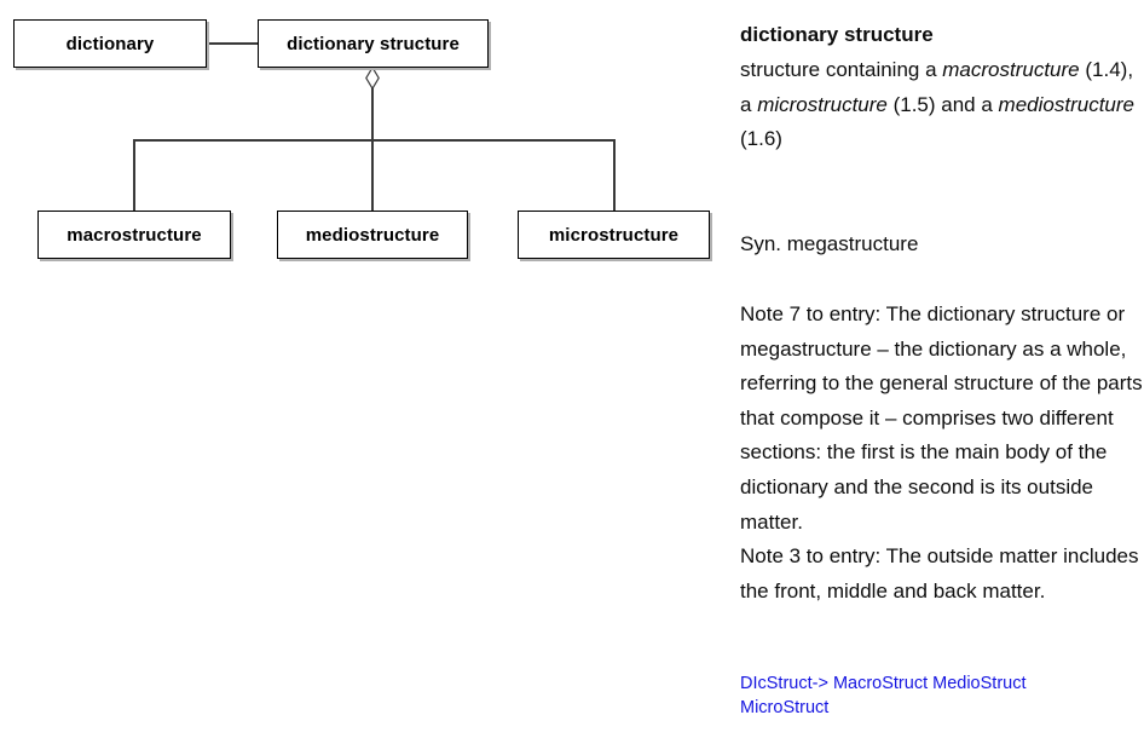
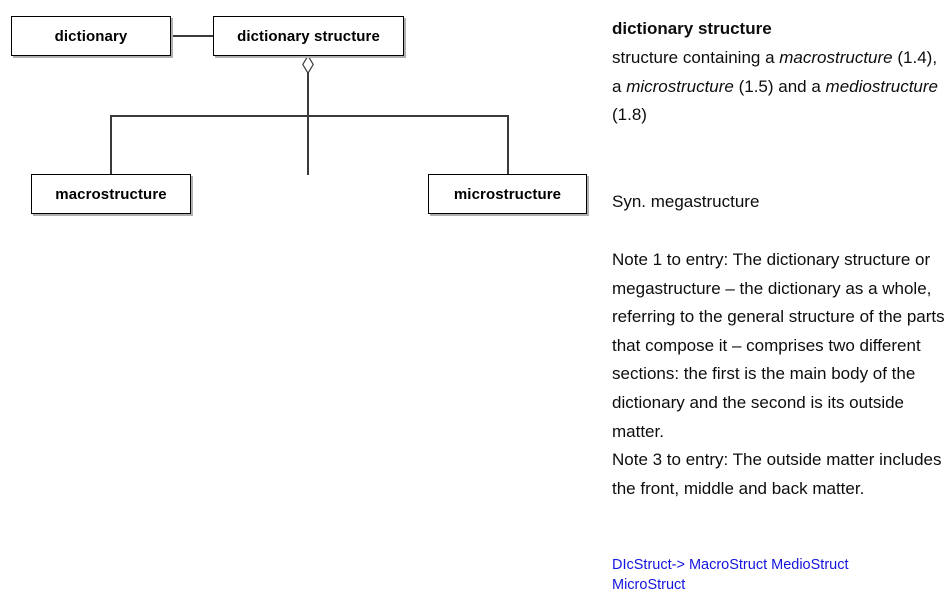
  dictionary
  dictionary structure
  macrostructure
- mediostructure
  microstructure
  dictionary structure
- structure containing a macrostructure (1.4), a microstructure (1.5) and a mediostructure (1.6)
+ structure containing a macrostructure (1.4), a microstructure (1.5) and a mediostructure (1.8)
  Syn. megastructure
- Note 7 to entry: The dictionary structure or megastructure – the dictionary as a whole, referring to the general structure of the parts that compose it – comprises two different sections: the first is the main body of the dictionary and the second is its outside matter.
+ Note 1 to entry: The dictionary structure or megastructure – the dictionary as a whole, referring to the general structure of the parts that compose it – comprises two different sections: the first is the main body of the dictionary and the second is its outside matter.
  Note 3 to entry: The outside matter includes the front, middle and back matter.
  DIcStruct-> MacroStruct MedioStruct MicroStruct
